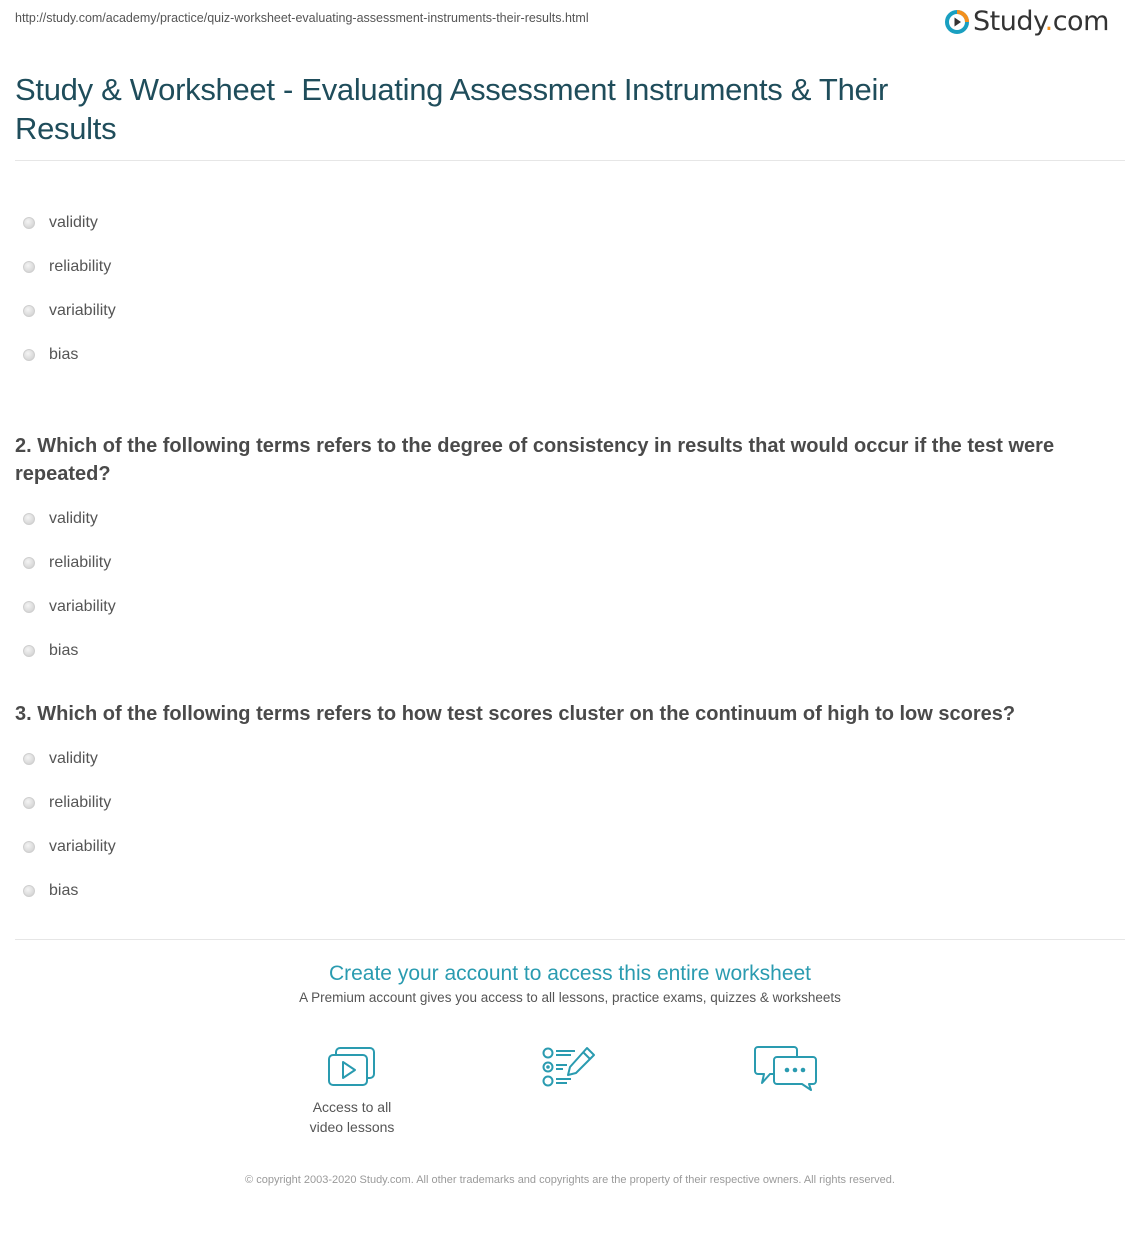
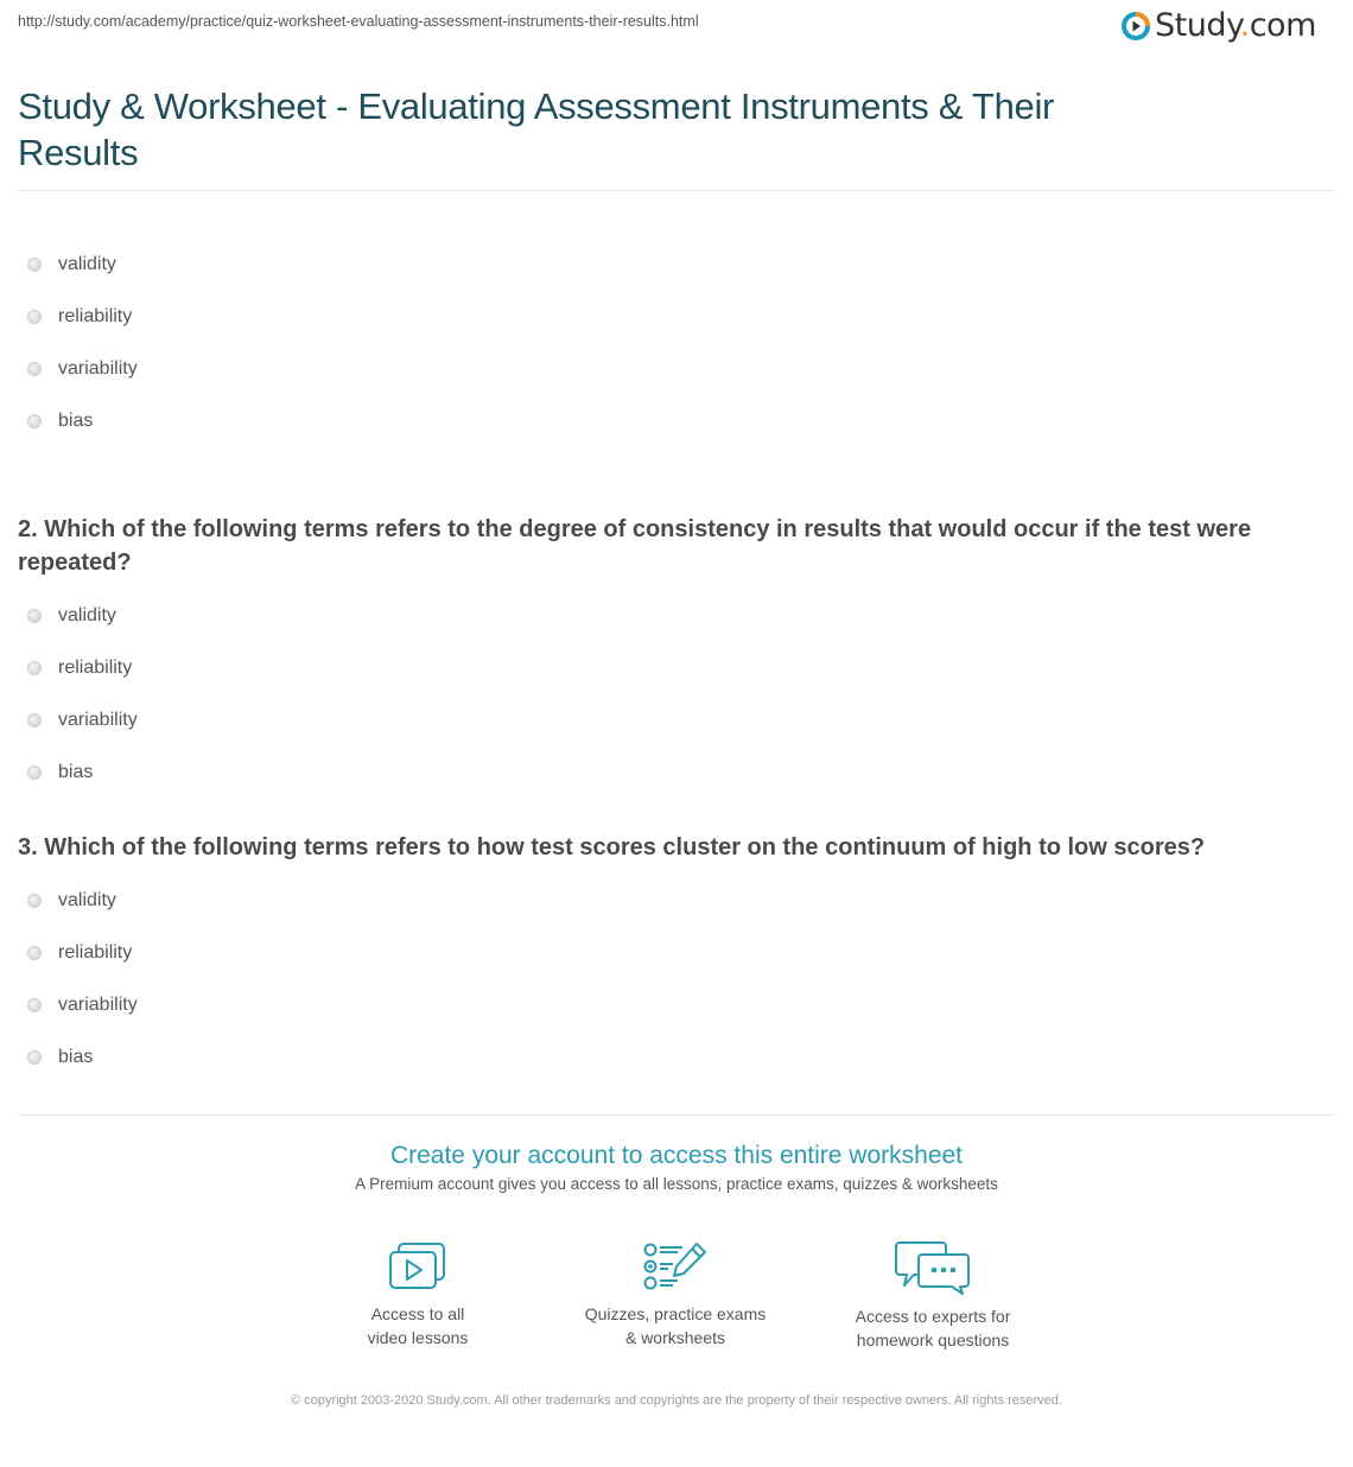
  http://study.com/academy/practice/quiz-worksheet-evaluating-assessment-instruments-their-results.html
  Study.com
  Study & Worksheet - Evaluating Assessment Instruments & Their Results
  validity
  reliability
  variability
  bias
  2. Which of the following terms refers to the degree of consistency in results that would occur if the test were repeated?
  validity
  reliability
  variability
  bias
  3. Which of the following terms refers to how test scores cluster on the continuum of high to low scores?
  validity
  reliability
  variability
  bias
  Create your account to access this entire worksheet
  A Premium account gives you access to all lessons, practice exams, quizzes & worksheets
  Access to all
  video lessons
+ Quizzes, practice exams
+ & worksheets
+ Access to experts for
+ homework questions
  © copyright 2003-2020 Study.com. All other trademarks and copyrights are the property of their respective owners. All rights reserved.
